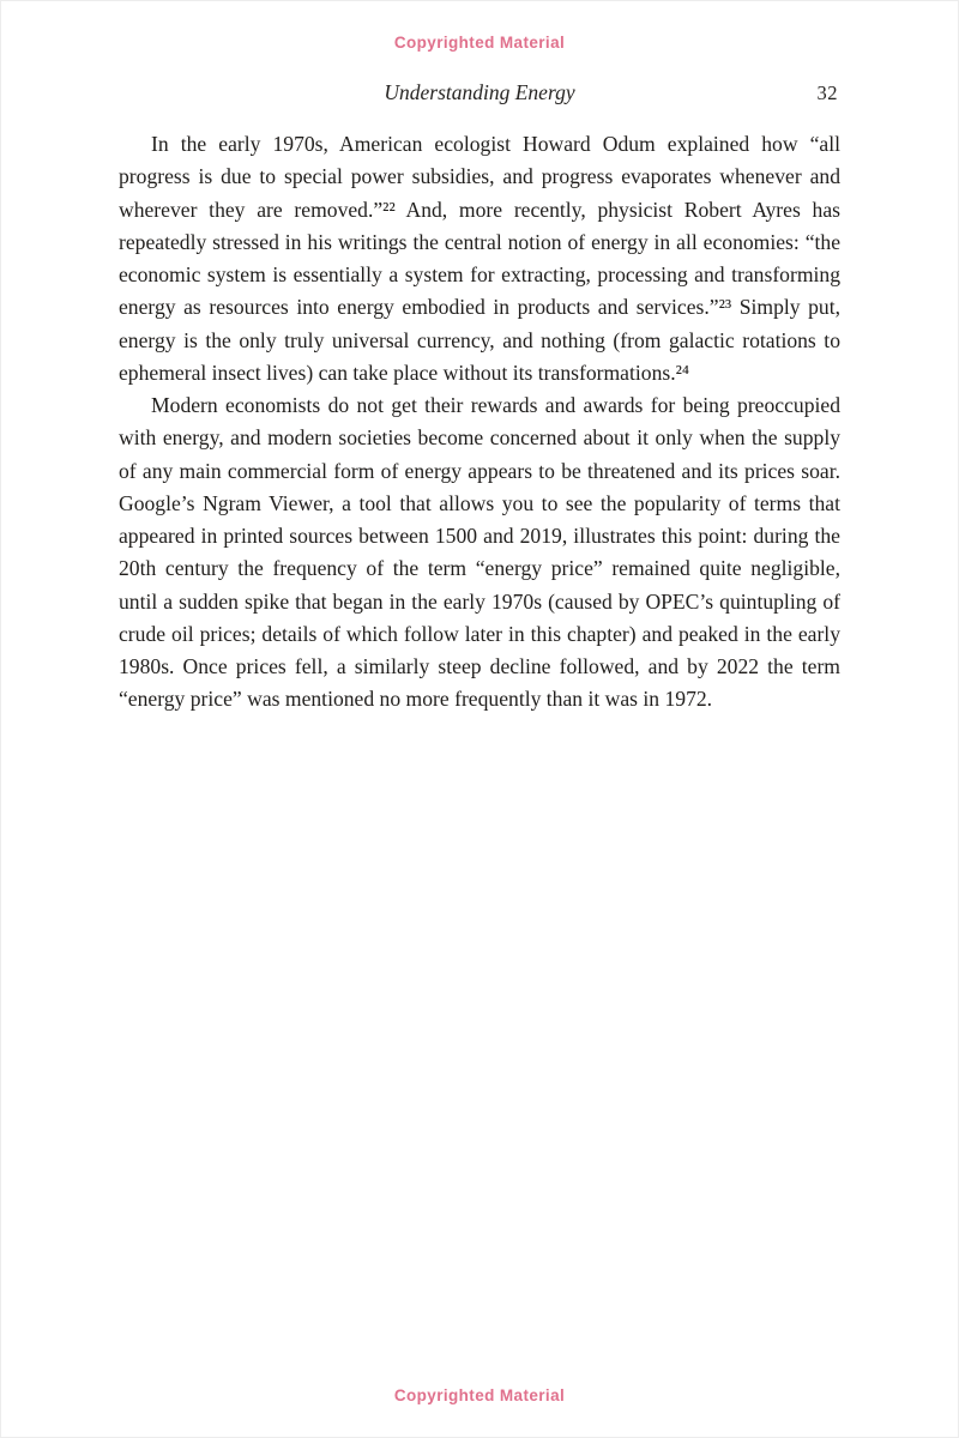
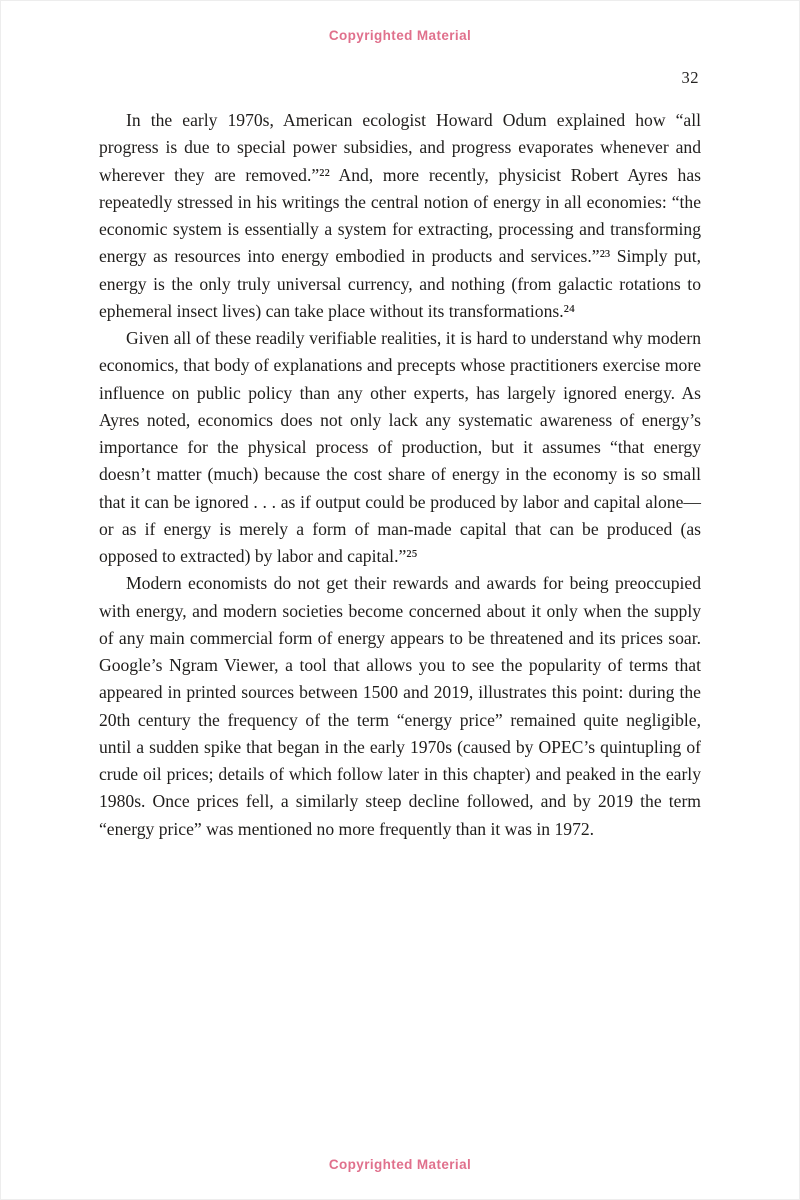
  Copyrighted Material
- Understanding Energy
  32
  In the early 1970s, American ecologist Howard Odum explained how “all progress is due to special power subsidies, and progress evaporates whenever and wherever they are removed.”²² And, more recently, physicist Robert Ayres has repeatedly stressed in his writings the central notion of energy in all economies: “the economic system is essentially a system for extracting, processing and transforming energy as resources into energy embodied in products and services.”²³ Simply put, energy is the only truly universal currency, and nothing (from galactic rotations to ephemeral insect lives) can take place without its transformations.²⁴
+ Given all of these readily verifiable realities, it is hard to understand why modern economics, that body of explanations and precepts whose practitioners exercise more influence on public policy than any other experts, has largely ignored energy. As Ayres noted, economics does not only lack any systematic awareness of energy’s importance for the physical process of production, but it assumes “that energy doesn’t matter (much) because the cost share of energy in the economy is so small that it can be ignored . . . as if output could be produced by labor and capital alone—or as if energy is merely a form of man-made capital that can be produced (as opposed to extracted) by labor and capital.”²⁵
- Modern economists do not get their rewards and awards for being preoccupied with energy, and modern societies become concerned about it only when the supply of any main commercial form of energy appears to be threatened and its prices soar. Google’s Ngram Viewer, a tool that allows you to see the popularity of terms that appeared in printed sources between 1500 and 2019, illustrates this point: during the 20th century the frequency of the term “energy price” remained quite negligible, until a sudden spike that began in the early 1970s (caused by OPEC’s quintupling of crude oil prices; details of which follow later in this chapter) and peaked in the early 1980s. Once prices fell, a similarly steep decline followed, and by 2022 the term “energy price” was mentioned no more frequently than it was in 1972.
+ Modern economists do not get their rewards and awards for being preoccupied with energy, and modern societies become concerned about it only when the supply of any main commercial form of energy appears to be threatened and its prices soar. Google’s Ngram Viewer, a tool that allows you to see the popularity of terms that appeared in printed sources between 1500 and 2019, illustrates this point: during the 20th century the frequency of the term “energy price” remained quite negligible, until a sudden spike that began in the early 1970s (caused by OPEC’s quintupling of crude oil prices; details of which follow later in this chapter) and peaked in the early 1980s. Once prices fell, a similarly steep decline followed, and by 2019 the term “energy price” was mentioned no more frequently than it was in 1972.
  Copyrighted Material
